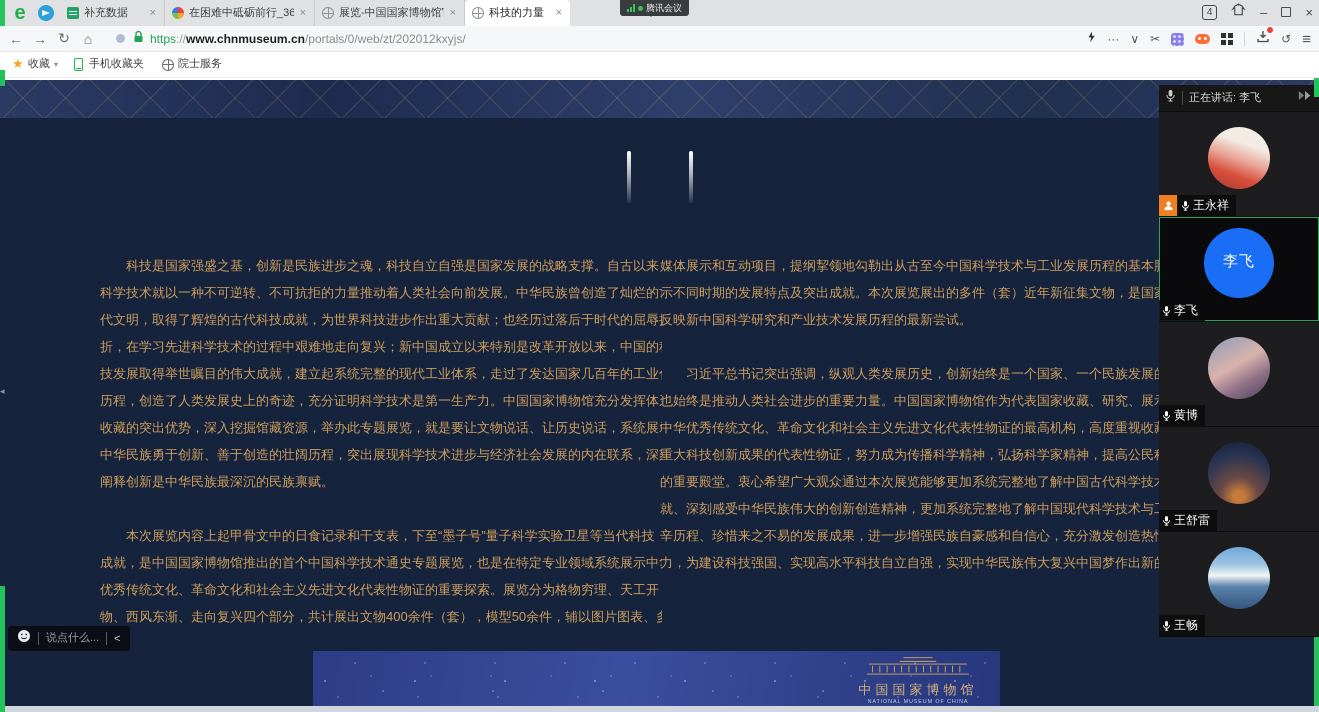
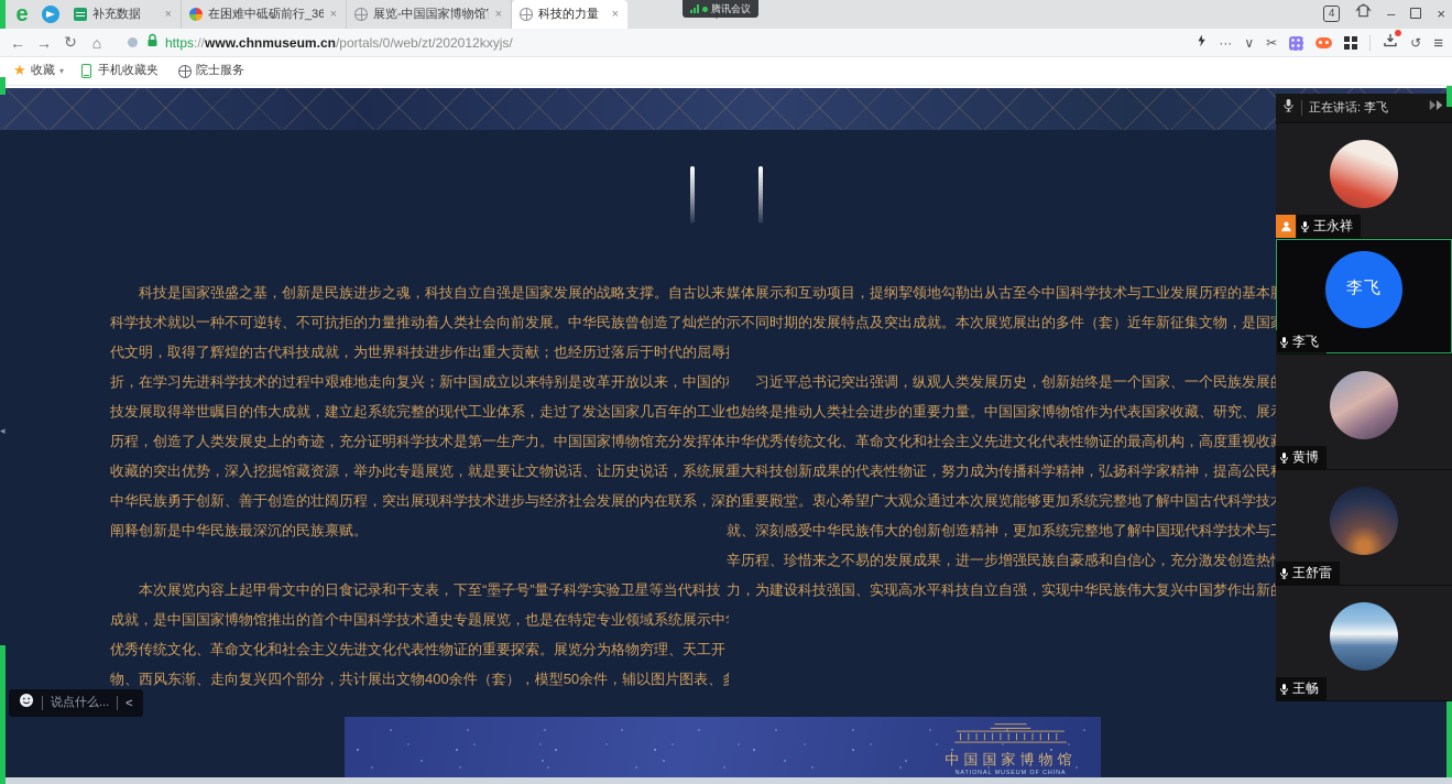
  e
  补充数据
  ×
  在困难中砥砺前行_36
  ×
  展览-中国国家博物馆
  ×
  科技的力量
  ×
  4
  –
  ×
  腾讯会议
  ←
  →
  ↻
  ⌂
  https
  ://
  www.chnmuseum.cn
  /portals/0/web/zt/202012kxyjs/
  ···
  ∨
  ✂
  ↺
  ≡
  收藏
  ▾
  手机收藏夹
  院士服务
  科技是国家强盛之基，创新是民族进步之魂，科技自立自强是国家发展的战略支撑。自古以来
  科学技术就以一种不可逆转、不可抗拒的力量推动着人类社会向前发展。中华民族曾创造了灿烂的
  代文明，取得了辉煌的古代科技成就，为世界科技进步作出重大贡献；也经历过落后于时代的屈辱
  折，在学习先进科学技术的过程中艰难地走向复兴；新中国成立以来特别是改革开放以来，中国的
  技发展取得举世瞩目的伟大成就，建立起系统完整的现代工业体系，走过了发达国家几百年的工业
  历程，创造了人类发展史上的奇迹，充分证明科学技术是第一生产力。中国国家博物馆充分发挥体
  收藏的突出优势，深入挖掘馆藏资源，举办此专题展览，就是要让文物说话、让历史说话，系统展
  中华民族勇于创新、善于创造的壮阔历程，突出展现科学技术进步与经济社会发展的内在联系，深
  阐释创新是中华民族最深沉的民族禀赋。
  本次展览内容上起甲骨文中的日食记录和干支表，下至“墨子号”量子科学实验卫星等当代科技
  成就，是中国国家博物馆推出的首个中国科学技术通史专题展览，也是在特定专业领域系统展示中
  优秀传统文化、革命文化和社会主义先进文化代表性物证的重要探索。展览分为格物穷理、天工开
  物、西风东渐、走向复兴四个部分，共计展出文物400余件（套），模型50余件，辅以图片图表、
  媒体展示和互动项目，提纲挈领地勾勒出从古至今中国科学技术与工业发展历程的基本
  示不同时期的发展特点及突出成就。本次展览展出的多件（套）近年新征集文物，是国
- 反映新中国科学研究和产业技术发展历程的最新尝试。
  习近平总书记突出强调，纵观人类发展历史，创新始终是一个国家、一个民族发展
  也始终是推动人类社会进步的重要力量。中国国家博物馆作为代表国家收藏、研究、展
  中华优秀传统文化、革命文化和社会主义先进文化代表性物证的最高机构，高度重视收
  重大科技创新成果的代表性物证，努力成为传播科学精神，弘扬科学家精神，提高公民
  的重要殿堂。衷心希望广大观众通过本次展览能够更加系统完整地了解中国古代科学技
  就、深刻感受中华民族伟大的创新创造精神，更加系统完整地了解中国现代科学技术与
  辛历程、珍惜来之不易的发展成果，进一步增强民族自豪感和自信心，充分激发创造热
  力，为建设科技强国、实现高水平科技自立自强，实现中华民族伟大复兴中国梦作出新
  说点什么...
  <
  中国国家博物馆
  正在讲话: 李飞
  王永祥
  李飞
  李飞
  黄博
  王舒雷
  王畅
